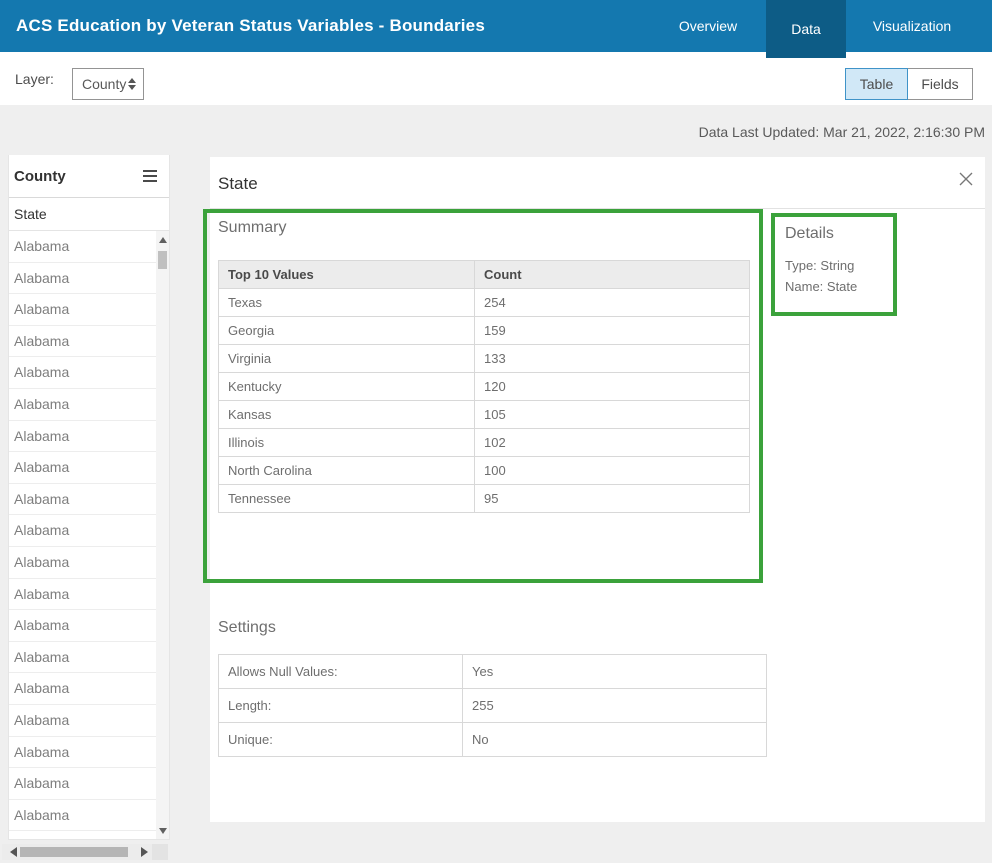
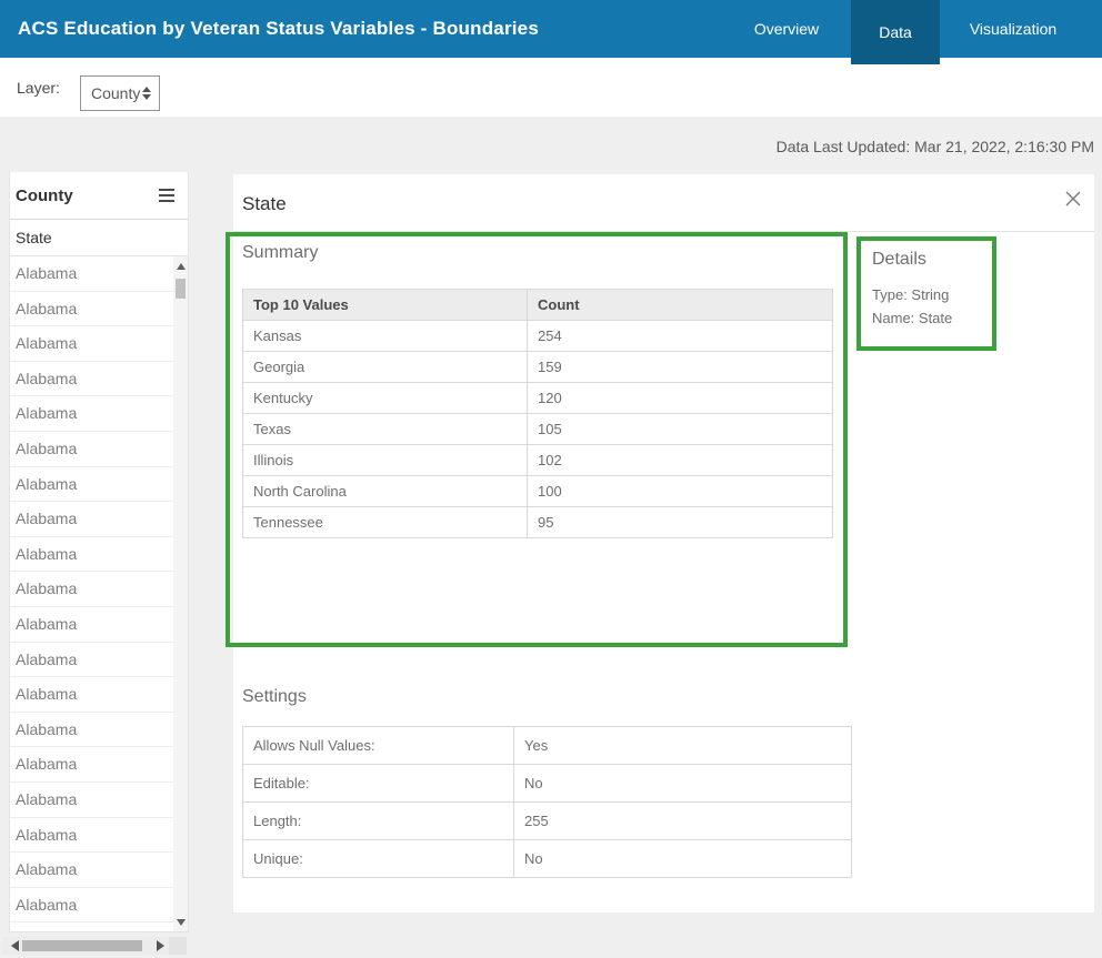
  ACS Education by Veteran Status Variables - Boundaries
  Overview
  Data
  Visualization
  Layer:
  County
- Table
- Fields
  Data Last Updated: Mar 21, 2022, 2:16:30 PM
  County
  State
  Alabama
  Alabama
  Alabama
  Alabama
  Alabama
  Alabama
  Alabama
  Alabama
  Alabama
  Alabama
  Alabama
  Alabama
  Alabama
  Alabama
  Alabama
  Alabama
  Alabama
  Alabama
  Alabama
  State
  Summary
  Top 10 Values	Count
- Texas	254
+ Kansas	254
  Georgia	159
- Virginia	133
  Kentucky	120
- Kansas	105
+ Texas	105
  Illinois	102
  North Carolina	100
  Tennessee	95
  Details
  Type: String
  Name: State
  Settings
  Allows Null Values:	Yes
+ Editable:	No
  Length:	255
  Unique:	No
